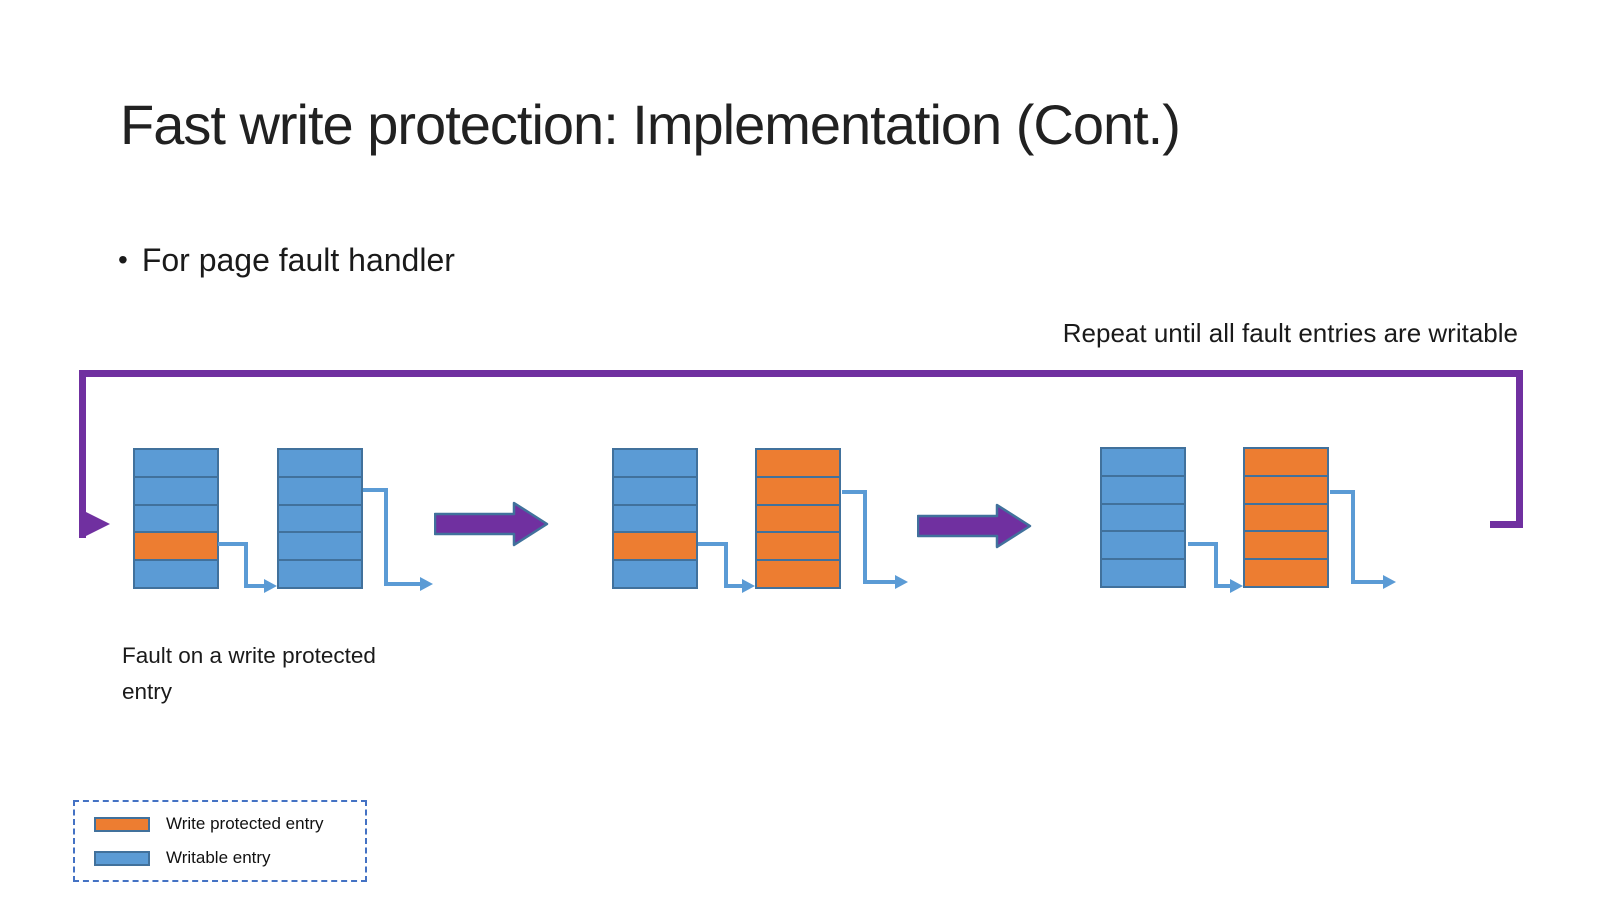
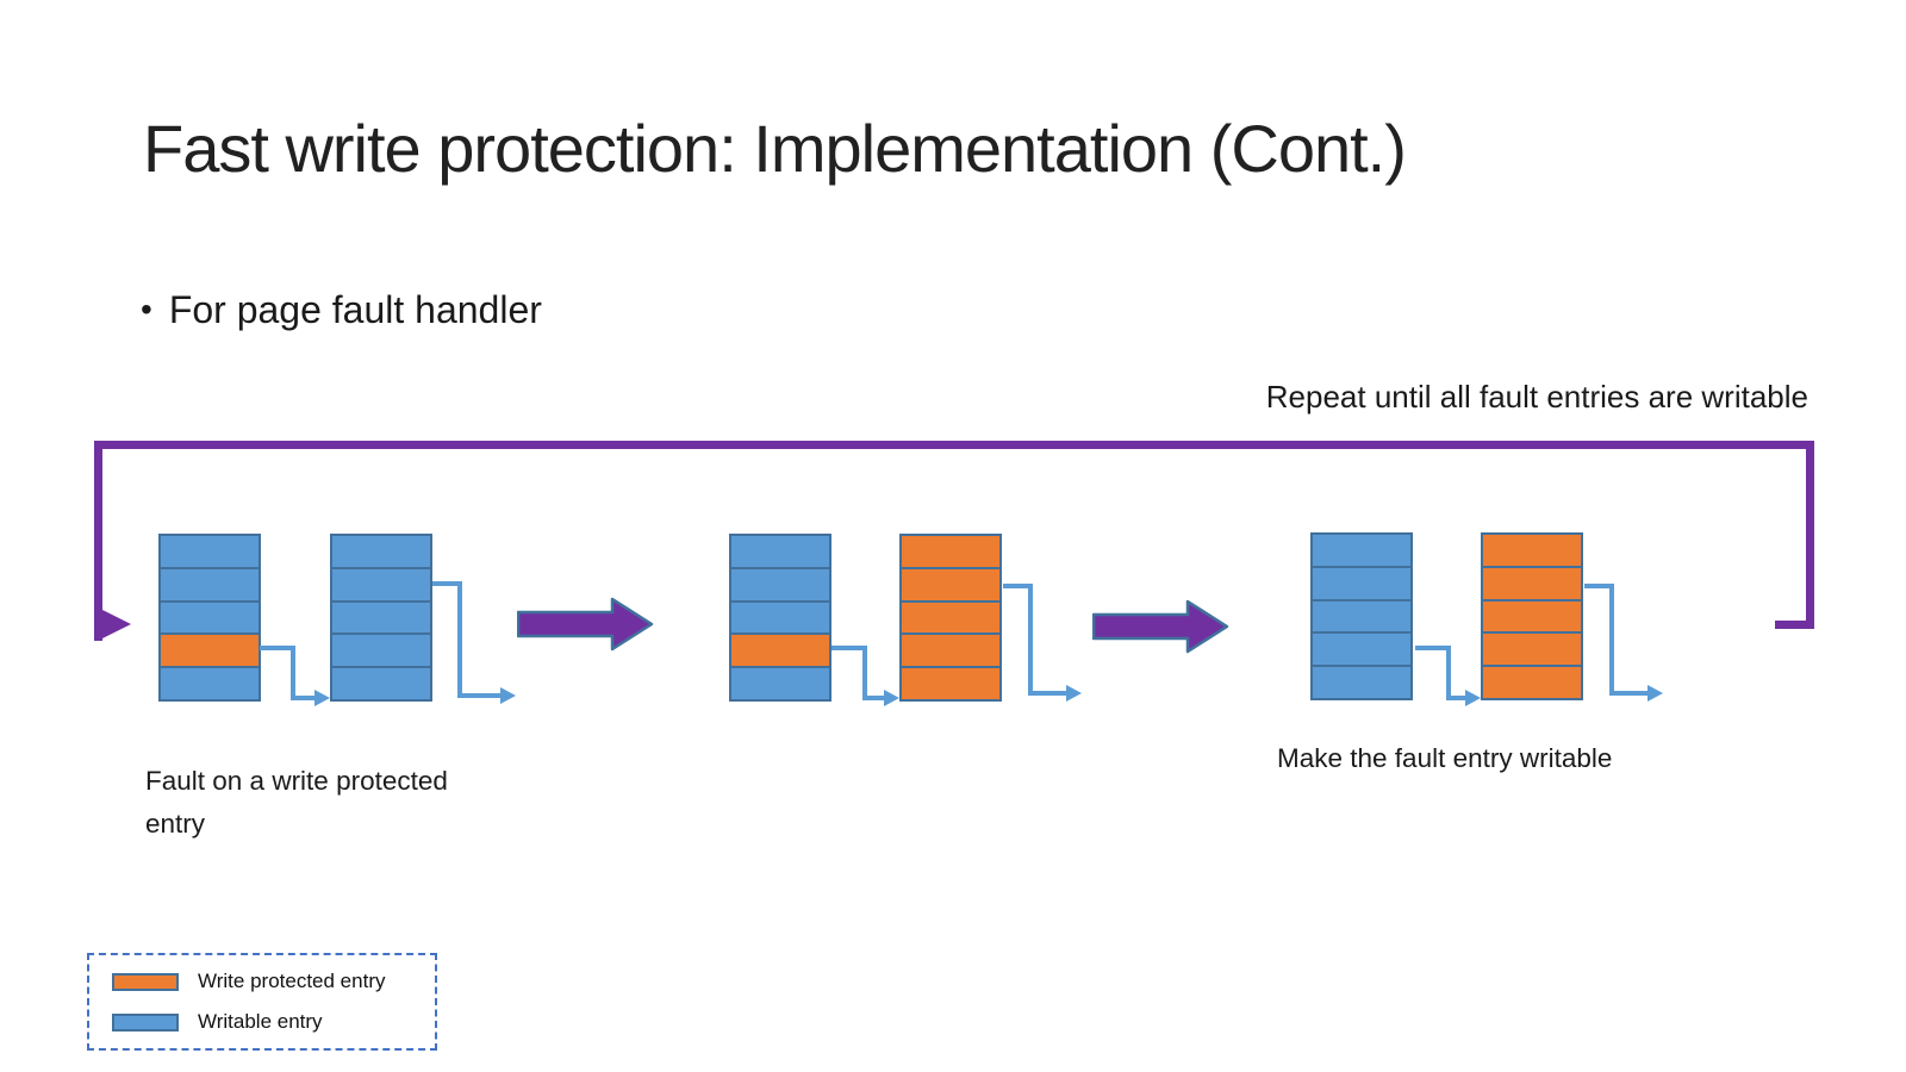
  Fast write protection: Implementation (Cont.)
  • For page fault handler
  Repeat until all fault entries are writable
  Fault on a write protected
  entry
+ Make the fault entry writable
  Write protected entry
  Writable entry
